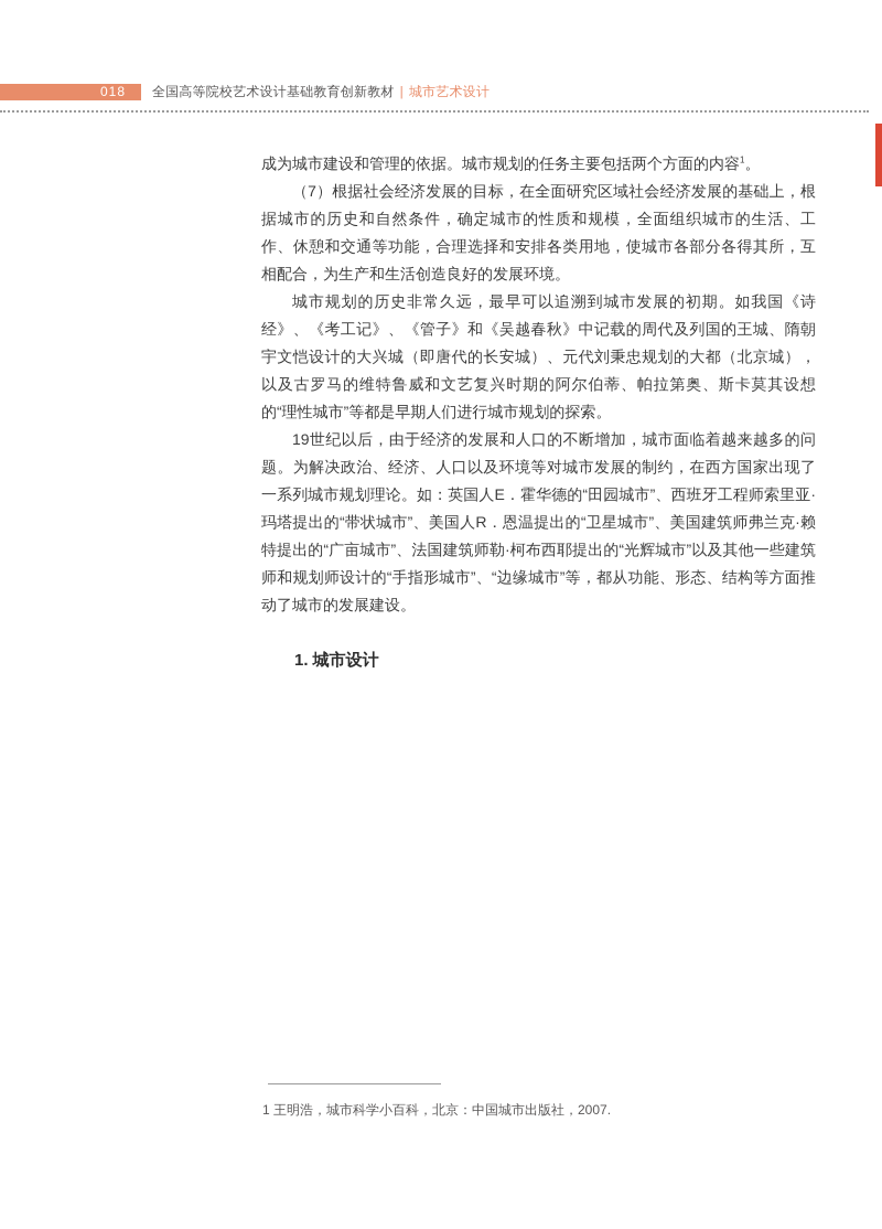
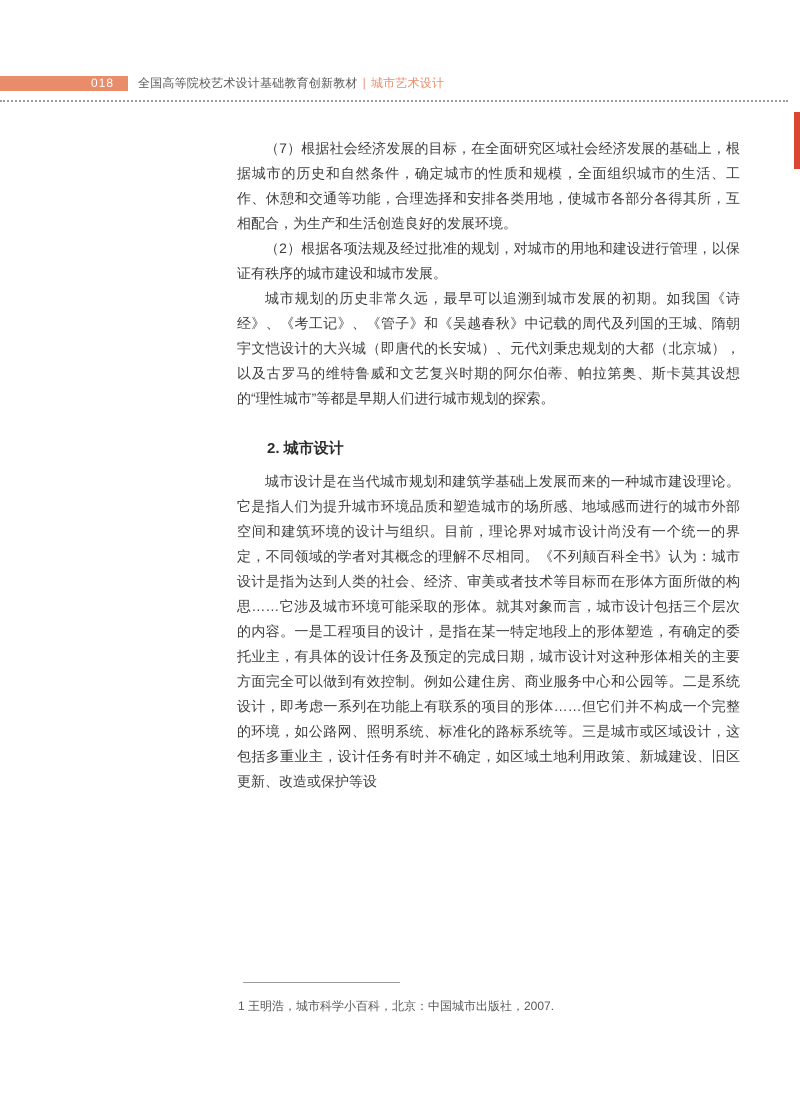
  018
  全国高等院校艺术设计基础教育创新教材 | 城市艺术设计
- 成为城市建设和管理的依据。城市规划的任务主要包括两个方面的内容1。
  （7）根据社会经济发展的目标，在全面研究区域社会经济发展的基础上，根据城市的历史和自然条件，确定城市的性质和规模，全面组织城市的生活、工作、休憩和交通等功能，合理选择和安排各类用地，使城市各部分各得其所，互相配合，为生产和生活创造良好的发展环境。
+ （2）根据各项法规及经过批准的规划，对城市的用地和建设进行管理，以保证有秩序的城市建设和城市发展。
  城市规划的历史非常久远，最早可以追溯到城市发展的初期。如我国《诗经》、《考工记》、《管子》和《吴越春秋》中记载的周代及列国的王城、隋朝宇文恺设计的大兴城（即唐代的长安城）、元代刘秉忠规划的大都（北京城），以及古罗马的维特鲁威和文艺复兴时期的阿尔伯蒂、帕拉第奥、斯卡莫其设想的“理性城市”等都是早期人们进行城市规划的探索。
- 19世纪以后，由于经济的发展和人口的不断增加，城市面临着越来越多的问题。为解决政治、经济、人口以及环境等对城市发展的制约，在西方国家出现了一系列城市规划理论。如：英国人E．霍华德的“田园城市”、西班牙工程师索里亚·玛塔提出的“带状城市”、美国人R．恩温提出的“卫星城市”、美国建筑师弗兰克·赖特提出的“广亩城市”、法国建筑师勒·柯布西耶提出的“光辉城市”以及其他一些建筑师和规划师设计的“手指形城市”、“边缘城市”等，都从功能、形态、结构等方面推动了城市的发展建设。
- 1. 城市设计
+ 2. 城市设计
+ 城市设计是在当代城市规划和建筑学基础上发展而来的一种城市建设理论。它是指人们为提升城市环境品质和塑造城市的场所感、地域感而进行的城市外部空间和建筑环境的设计与组织。目前，理论界对城市设计尚没有一个统一的界定，不同领域的学者对其概念的理解不尽相同。《不列颠百科全书》认为：城市设计是指为达到人类的社会、经济、审美或者技术等目标而在形体方面所做的构思……它涉及城市环境可能采取的形体。就其对象而言，城市设计包括三个层次的内容。一是工程项目的设计，是指在某一特定地段上的形体塑造，有确定的委托业主，有具体的设计任务及预定的完成日期，城市设计对这种形体相关的主要方面完全可以做到有效控制。例如公建住房、商业服务中心和公园等。二是系统设计，即考虑一系列在功能上有联系的项目的形体……但它们并不构成一个完整的环境，如公路网、照明系统、标准化的路标系统等。三是城市或区域设计，这包括多重业主，设计任务有时并不确定，如区域土地利用政策、新城建设、旧区更新、改造或保护等设
  1 王明浩，城市科学小百科，北京：中国城市出版社，2007.
